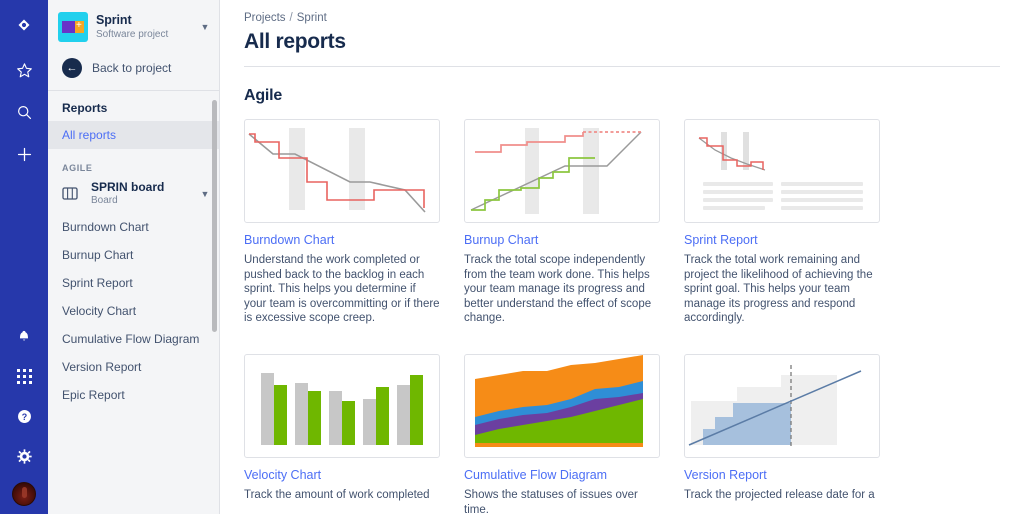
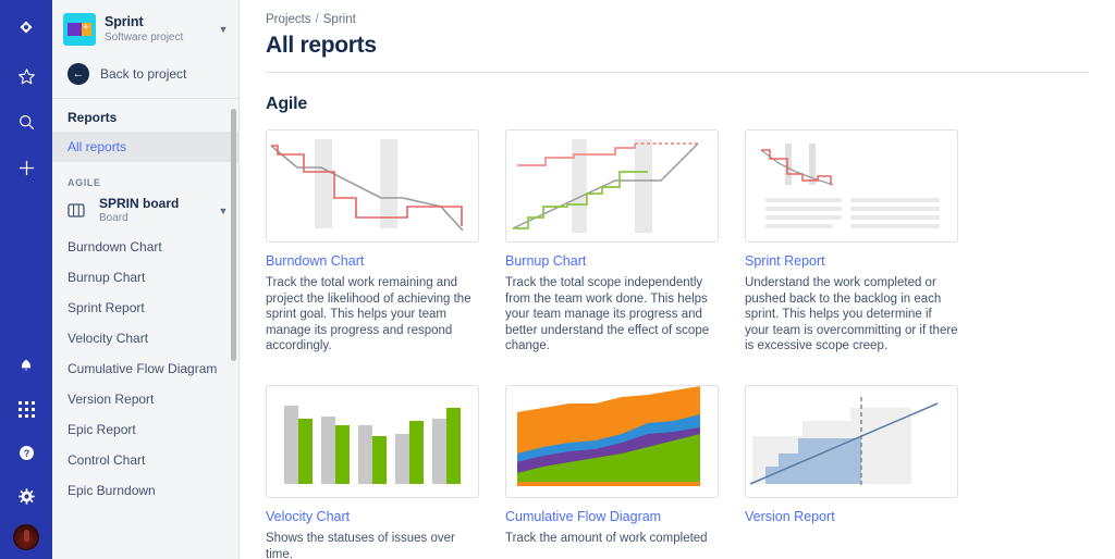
  ?
  Sprint
  Software project
  ▼
  ←
  Back to project
  Reports
  All reports
  AGILE
  SPRIN board
  Board
  ▼
  Burndown Chart
  Burnup Chart
  Sprint Report
  Velocity Chart
  Cumulative Flow Diagram
  Version Report
  Epic Report
+ Control Chart
+ Epic Burndown
  Projects / Sprint
  All reports
  Agile
  Burndown Chart
- Understand the work completed or pushed back to the backlog in each sprint. This helps you determine if your team is overcommitting or if there is excessive scope creep.
+ Track the total work remaining and project the likelihood of achieving the sprint goal. This helps your team manage its progress and respond accordingly.
  Burnup Chart
  Track the total scope independently from the team work done. This helps your team manage its progress and better understand the effect of scope change.
  Sprint Report
- Track the total work remaining and project the likelihood of achieving the sprint goal. This helps your team manage its progress and respond accordingly.
+ Understand the work completed or pushed back to the backlog in each sprint. This helps you determine if your team is overcommitting or if there is excessive scope creep.
  Velocity Chart
- Track the amount of work completed
+ Shows the statuses of issues over time.
  Cumulative Flow Diagram
- Shows the statuses of issues over time.
+ Track the amount of work completed
  Version Report
- Track the projected release date for a
